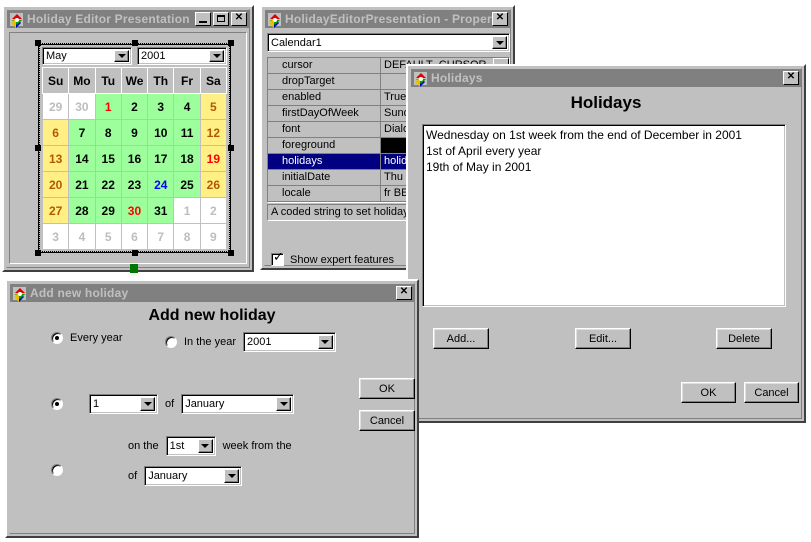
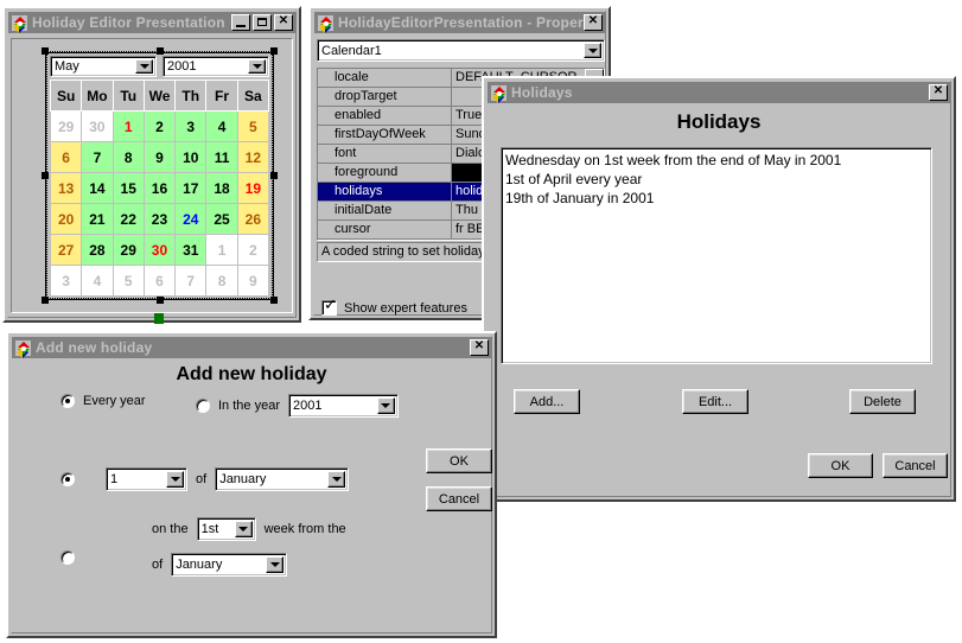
  Holiday Editor Presentation
  ✕
  May
  2001
  HolidayEditorPresentation - Proper
  ✕
  Calendar1
- cursor
+ locale
  dropTarget
  enabled
  True
  firstDayOfWeek
  font
  foreground
  holidays
  initialDate
  Thu
- locale
+ cursor
  fr BE
  A coded string to set holida
  Show expert features
  Holidays
  ✕
  Holidays
- Wednesday on 1st week from the end of December in 2001
+ Wednesday on 1st week from the end of May in 2001
  1st of April every year
- 19th of May in 2001
+ 19th of January in 2001
  Add...
  Edit...
  Delete
  OK
  Cancel
  Add new holiday
  ✕
  Add new holiday
  Every year
  In the year
  2001
  1
  of
  January
  on the
  1st
  week from the
  of
  January
  OK
  Cancel
